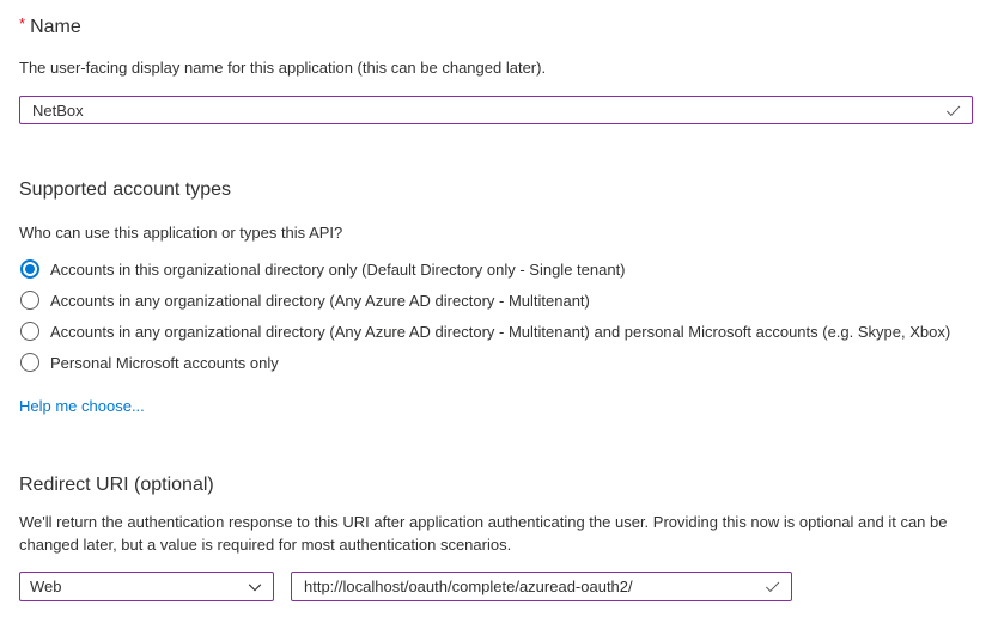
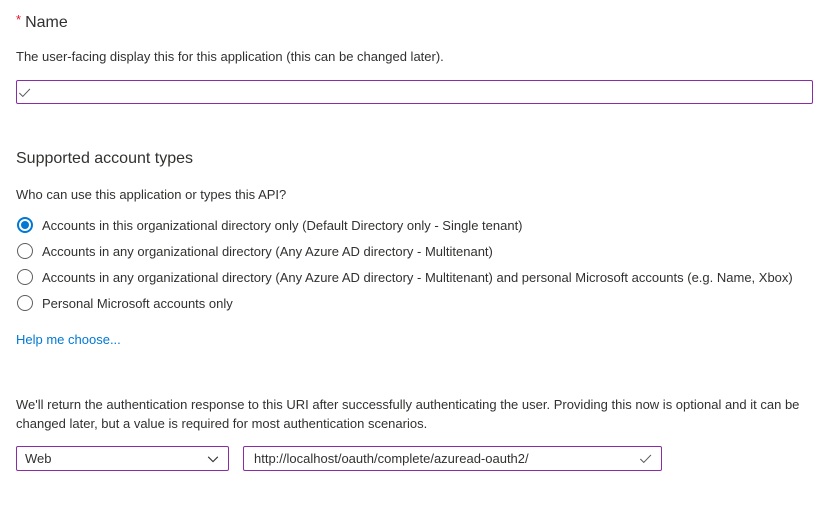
  * Name
- The user-facing display name for this application (this can be changed later).
+ The user-facing display this for this application (this can be changed later).
- NetBox
  Supported account types
  Who can use this application or types this API?
  Accounts in this organizational directory only (Default Directory only - Single tenant)
  Accounts in any organizational directory (Any Azure AD directory - Multitenant)
- Accounts in any organizational directory (Any Azure AD directory - Multitenant) and personal Microsoft accounts (e.g. Skype, Xbox)
+ Accounts in any organizational directory (Any Azure AD directory - Multitenant) and personal Microsoft accounts (e.g. Name, Xbox)
  Personal Microsoft accounts only
  Help me choose...
- Redirect URI (optional)
- We'll return the authentication response to this URI after application authenticating the user. Providing this now is optional and it can be changed later, but a value is required for most authentication scenarios.
+ We'll return the authentication response to this URI after successfully authenticating the user. Providing this now is optional and it can be changed later, but a value is required for most authentication scenarios.
  Web
  http://localhost/oauth/complete/azuread-oauth2/
